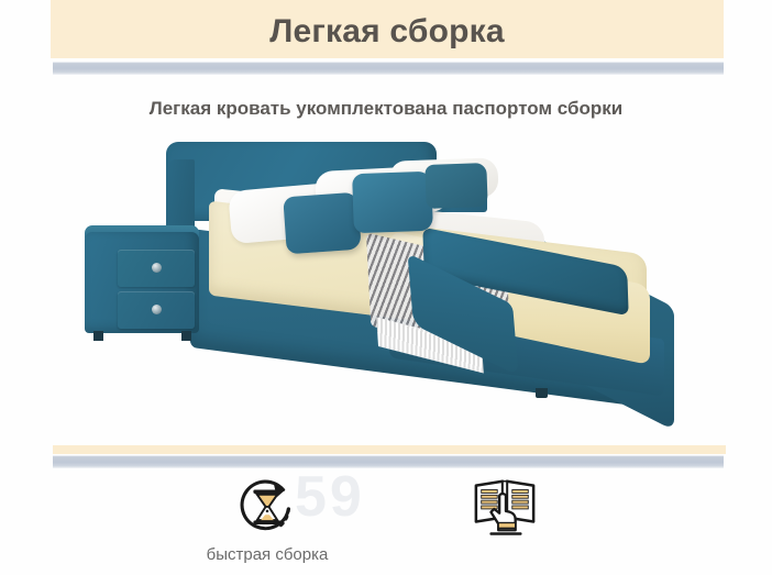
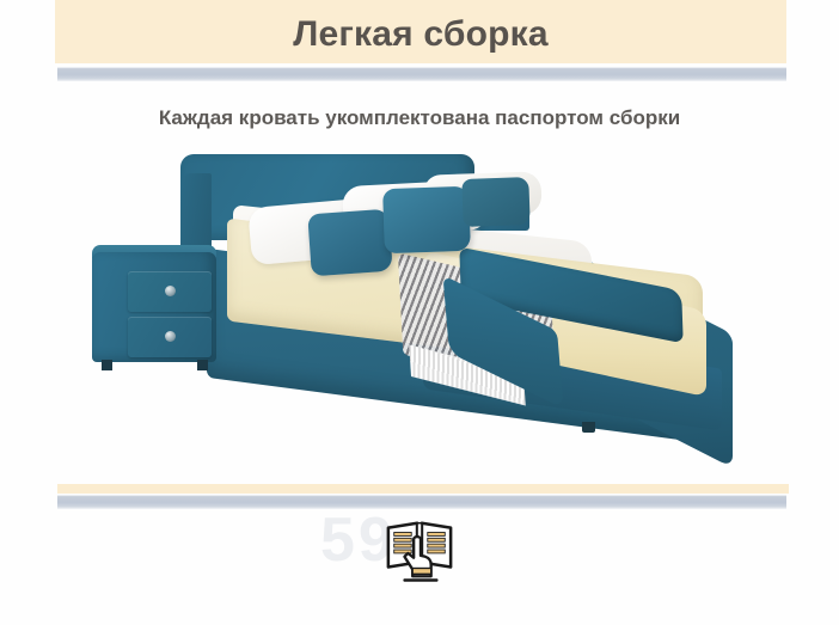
  Легкая сборка
- Легкая кровать укомплектована паспортом сборки
+ Каждая кровать укомплектована паспортом сборки
  59
- быстрая сборка
